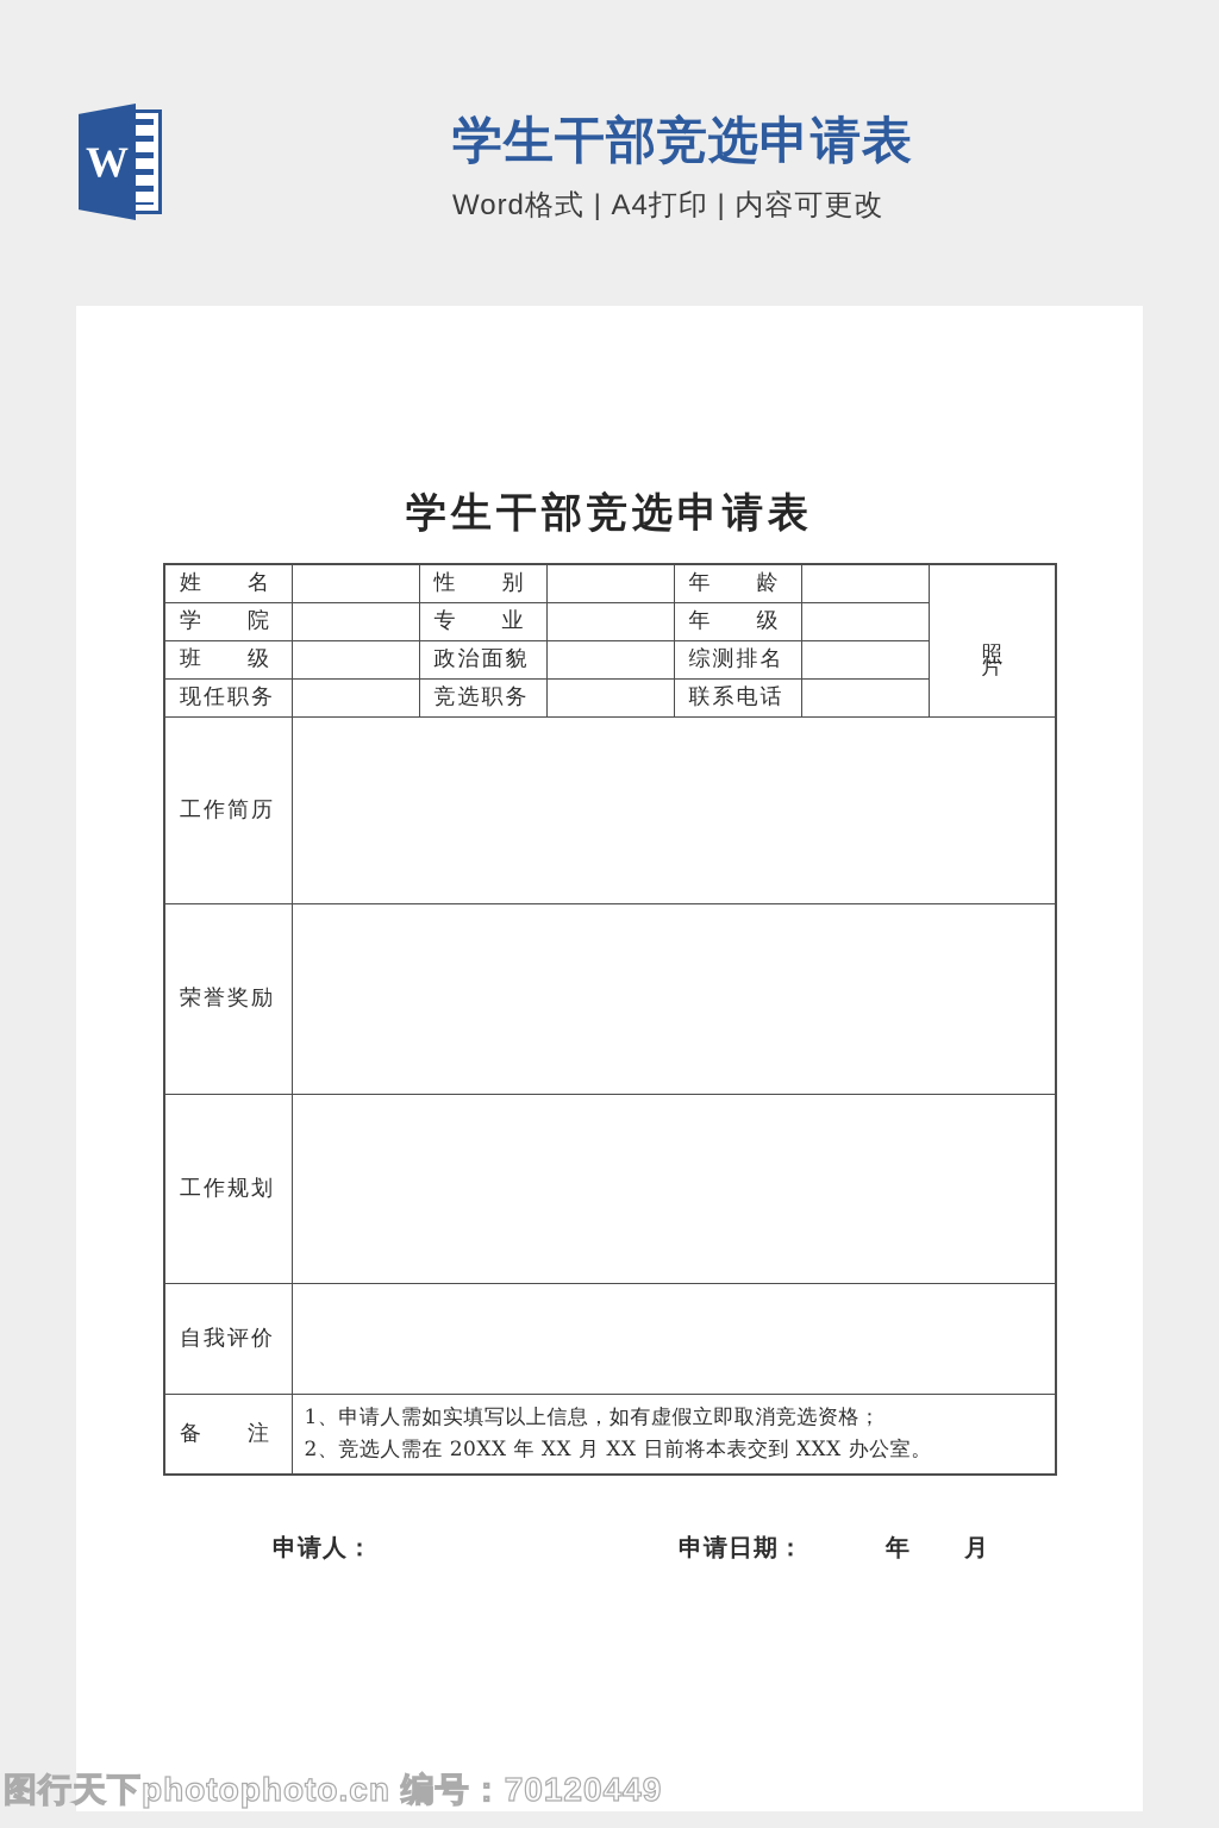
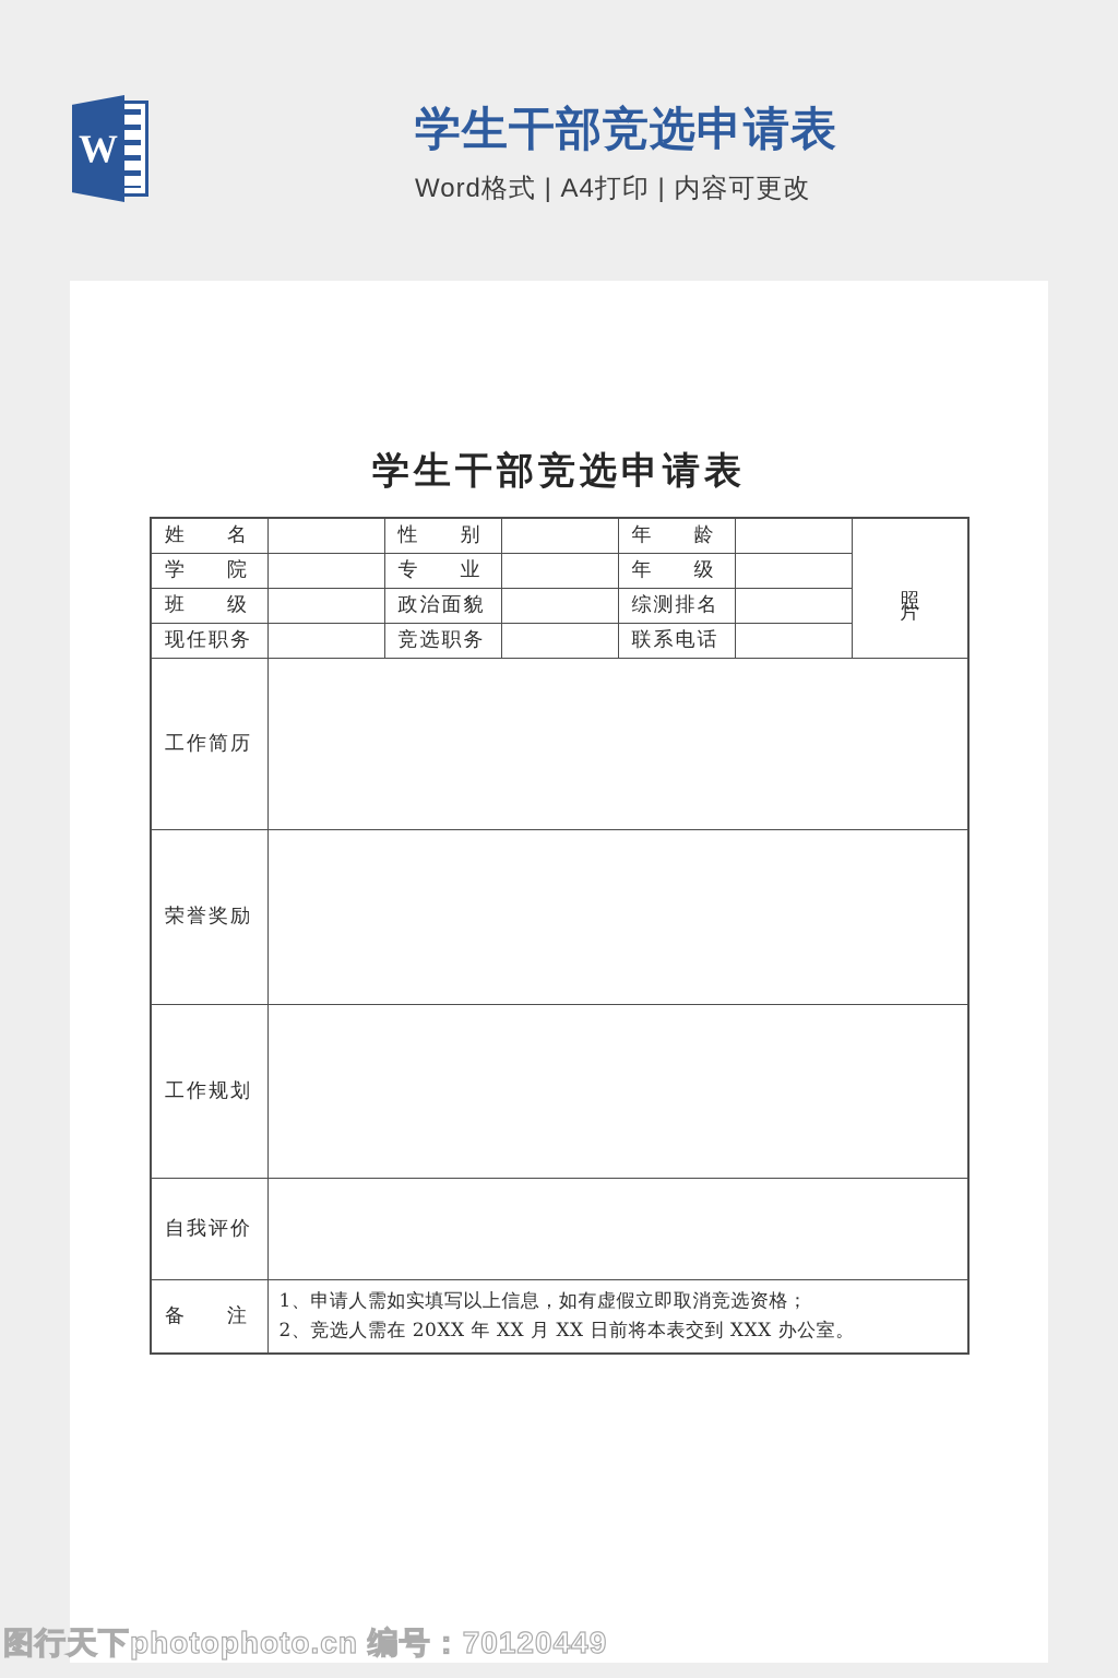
  W
  学生干部竞选申请表
  Word格式 | A4打印 | 内容可更改
  学生干部竞选申请表
  学 院		专 业		年 级
  班 级		政治面貌		综测排名
  现任职务		竞选职务		联系电话
  工作简历
  荣誉奖励
  工作规划
  自我评价
  备 注	1、申请人需如实填写以上信息，如有虚假立即取消竞选资格； 2、竞选人需在 20XX 年 XX 月 XX 日前将本表交到 XXX 办公室。
- 申请人：
- 申请日期：
- 年
- 月
  图行天下photophoto.cn 编号：70120449
